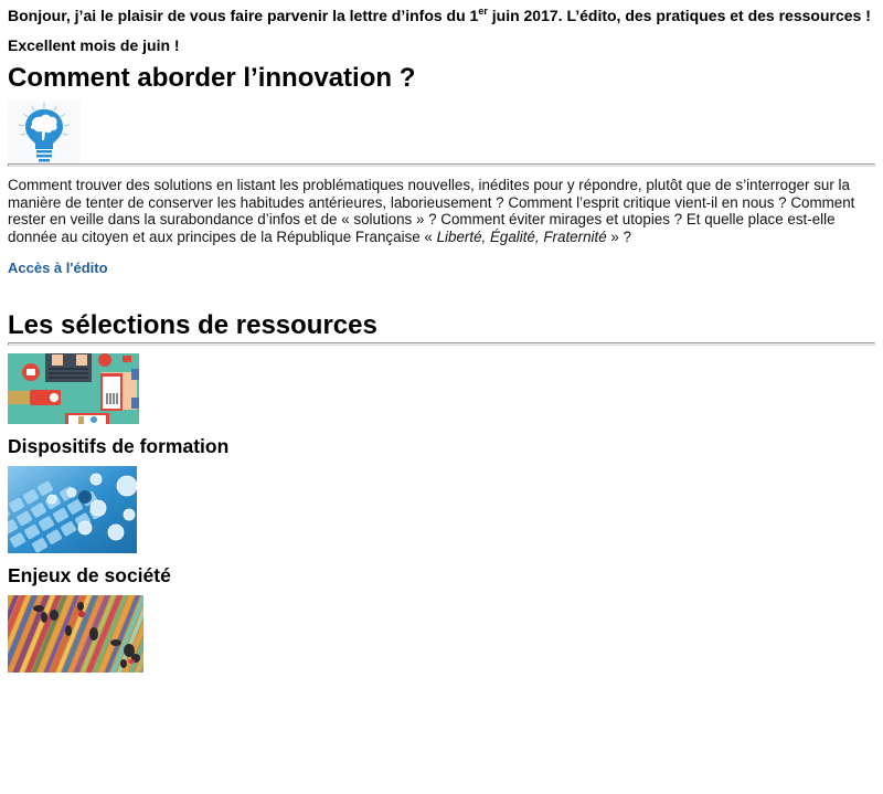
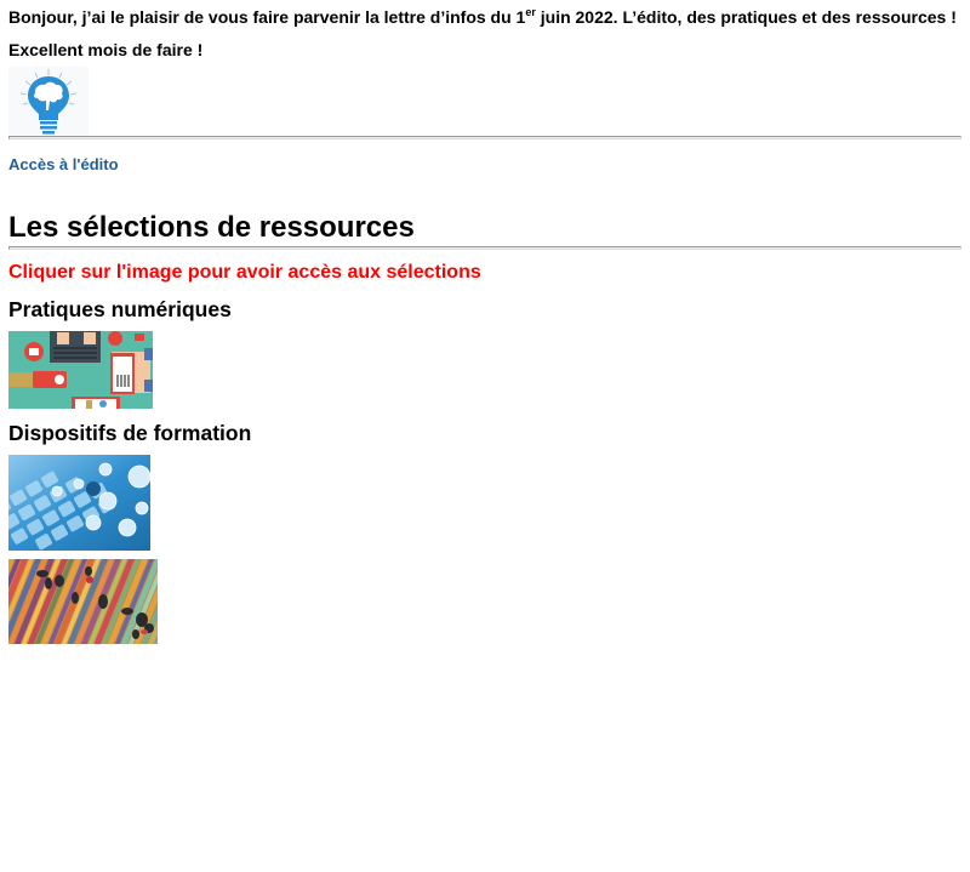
- Bonjour, j’ai le plaisir de vous faire parvenir la lettre d’infos du 1er juin 2017. L’édito, des pratiques et des ressources !
+ Bonjour, j’ai le plaisir de vous faire parvenir la lettre d’infos du 1er juin 2022. L’édito, des pratiques et des ressources !
- Excellent mois de juin !
+ Excellent mois de faire !
- Comment aborder l’innovation ?
- Comment trouver des solutions en listant les problématiques nouvelles, inédites pour y répondre, plutôt que de s’interroger sur la manière de tenter de conserver les habitudes antérieures, laborieusement ? Comment l’esprit critique vient-il en nous ? Comment rester en veille dans la surabondance d’infos et de « solutions » ? Comment éviter mirages et utopies ? Et quelle place est-elle donnée au citoyen et aux principes de la République Française « Liberté, Égalité, Fraternité » ?
  Accès à l'édito
  Les sélections de ressources
+ Cliquer sur l'image pour avoir accès aux sélections
+ Pratiques numériques
  Dispositifs de formation
- Enjeux de société
